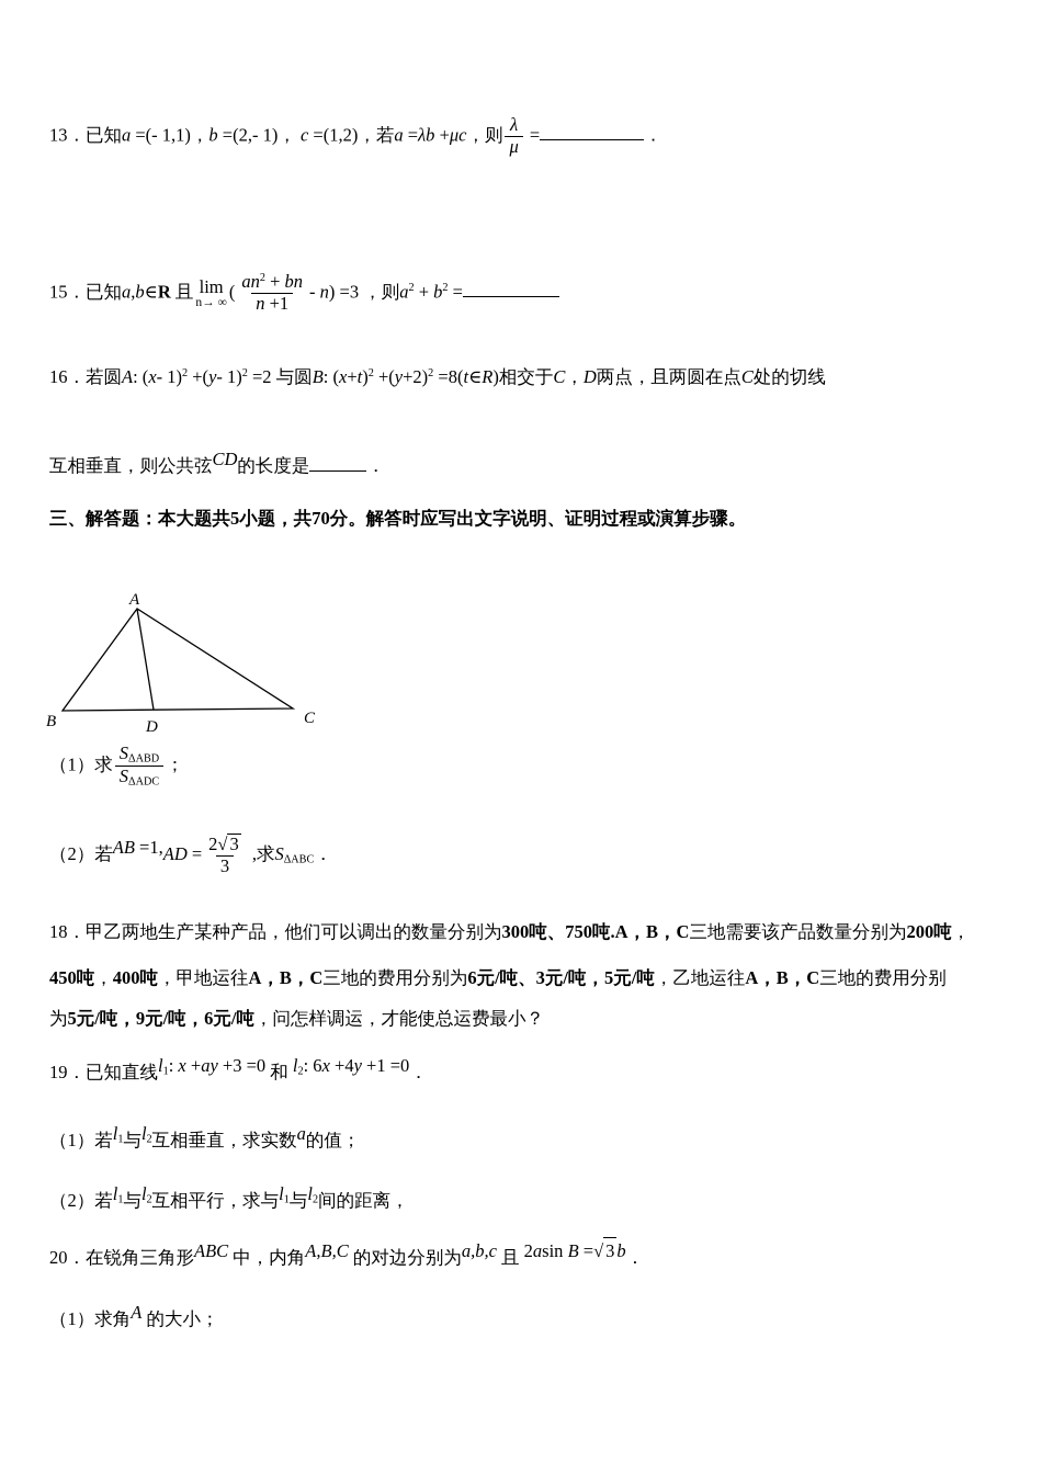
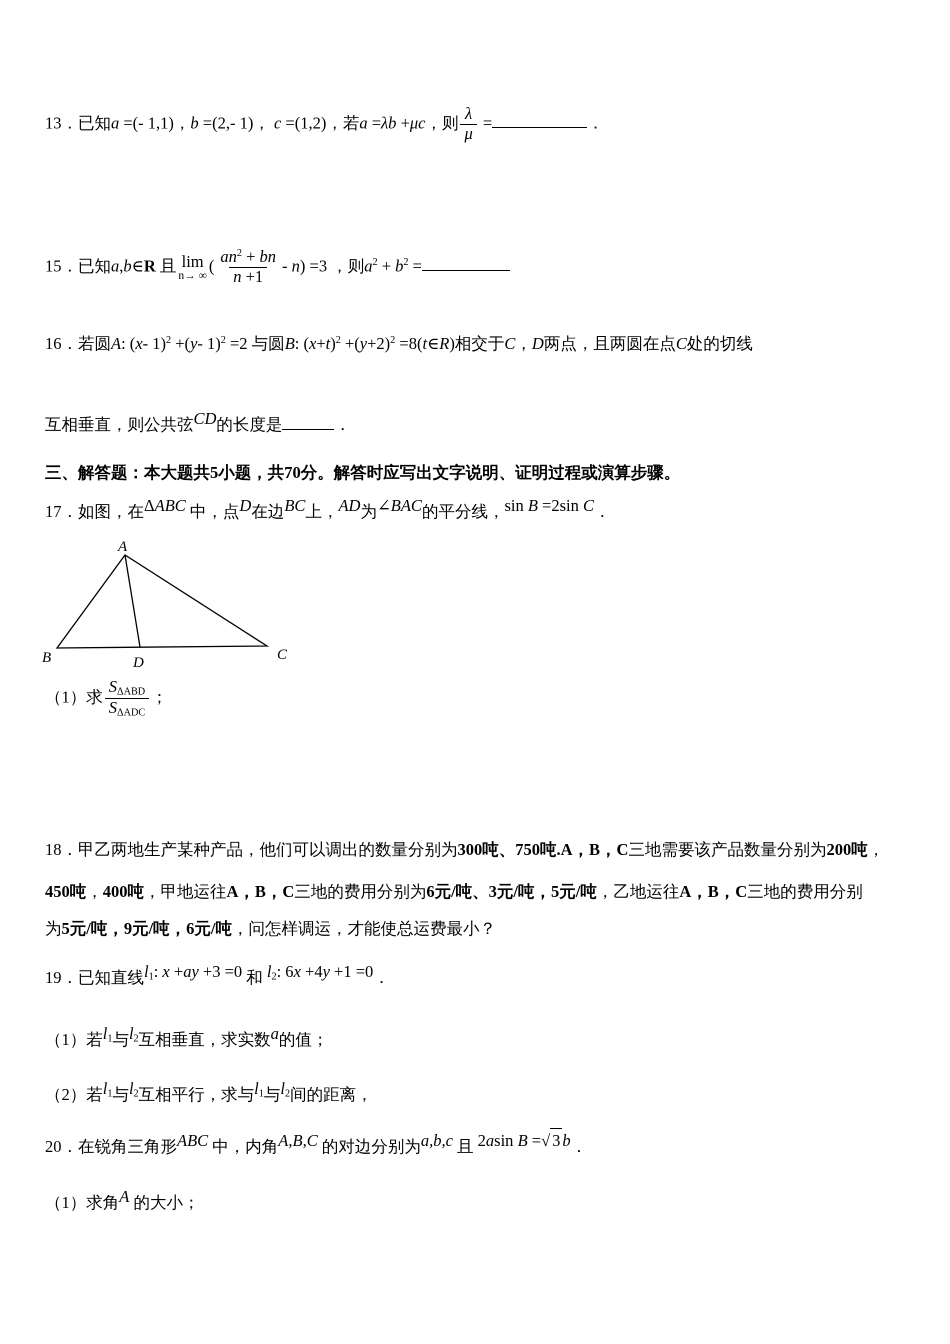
  13．已知a =(- 1,1)，b =(2,- 1)， c =(1,2)，若a =λb +μc，则
  λ
  μ
  = ．
  15．已知a,b∈R 且
  lim
  n→ ∞
  (
  an2 + bn
  n +1
  - n) =3 ，则a2 + b2 =
  16．若圆A: (x- 1)2 +(y- 1)2 =2 与圆B: (x+t)2 +(y+2)2 =8(t∈R)相交于C，D两点，且两圆在点C处的切线
  互相垂直，则公共弦CD的长度是 ．
  三、解答题：本大题共5小题，共70分。解答时应写出文字说明、证明过程或演算步骤。
+ 17．如图，在ΔABC 中，点D在边BC上，AD为∠BAC的平分线，sin B =2sin C．
  A
  B
  C
  D
  （1）求
  SΔABD
  SΔADC
  ；
- （2）若AB =1,AD =
- 2√3
- 3
- ,求SΔABC．
  18．甲乙两地生产某种产品，他们可以调出的数量分别为300吨、750吨.A，B，C三地需要该产品数量分别为200吨，
  450吨，400吨，甲地运往A，B，C三地的费用分别为6元/吨、3元/吨，5元/吨，乙地运往A，B，C三地的费用分别
  为5元/吨，9元/吨，6元/吨，问怎样调运，才能使总运费最小？
  19．已知直线l1: x +ay +3 =0 和 l2: 6x +4y +1 =0．
  （1）若l1与l2互相垂直，求实数a的值；
  （2）若l1与l2互相平行，求与l1与l2间的距离，
  20．在锐角三角形ABC 中，内角A,B,C 的对边分别为a,b,c 且 2asin B =√3b．
  （1）求角A 的大小；
